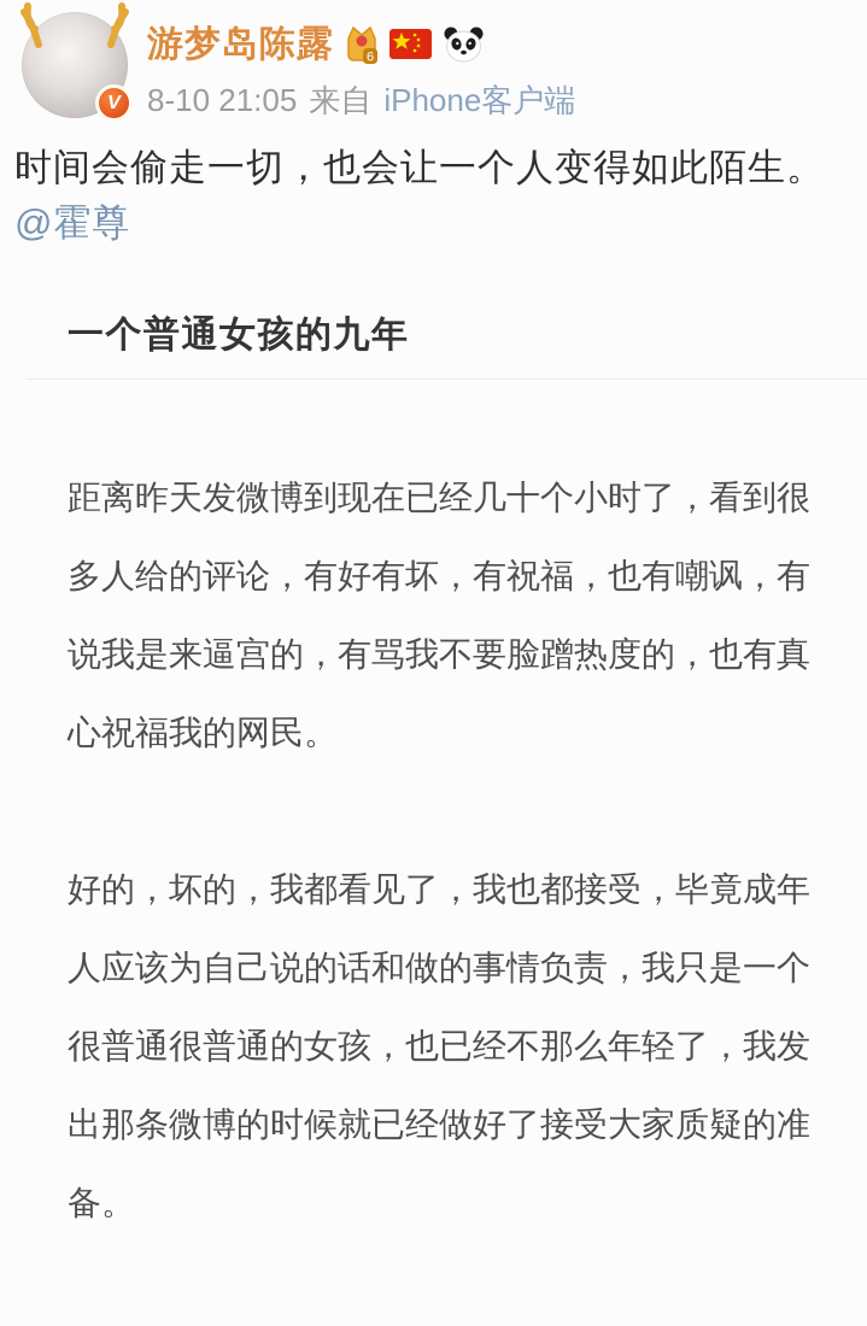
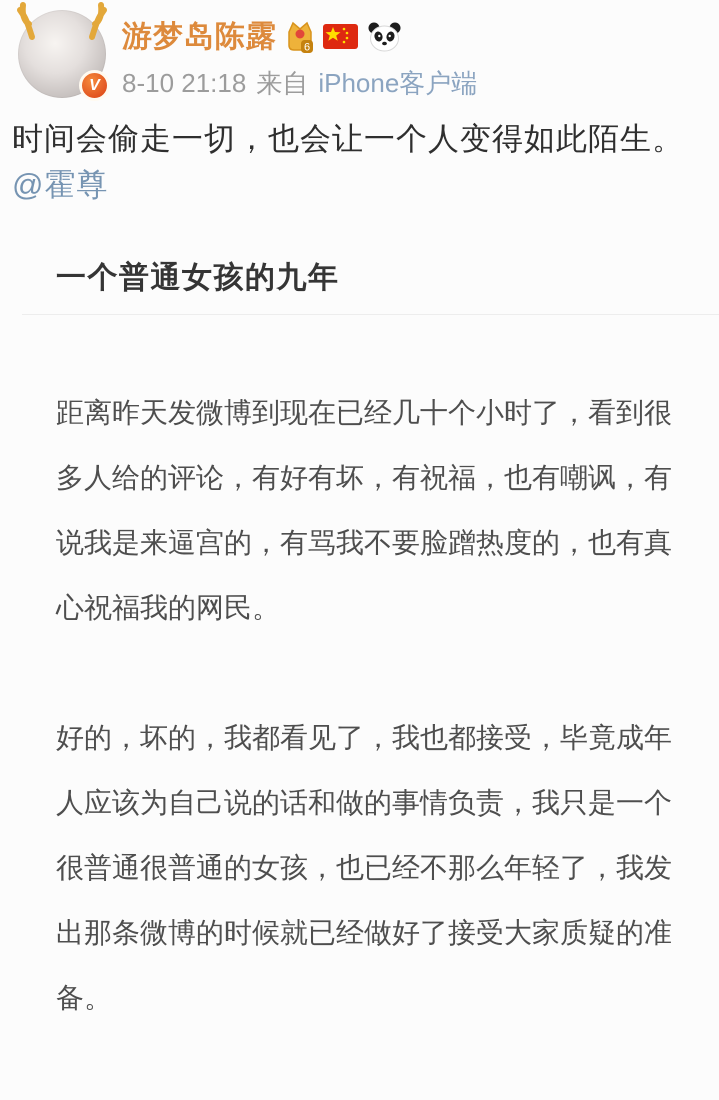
  V
  游梦岛陈露
  6
- 8-10 21:05
+ 8-10 21:18
  来自
  iPhone客户端
  时间会偷走一切，也会让一个人变得如此陌生。@霍尊
  一个普通女孩的九年
  距离昨天发微博到现在已经几十个小时了，看到很
  多人给的评论，有好有坏，有祝福，也有嘲讽，有
  说我是来逼宫的，有骂我不要脸蹭热度的，也有真
  心祝福我的网民。
  好的，坏的，我都看见了，我也都接受，毕竟成年
  人应该为自己说的话和做的事情负责，我只是一个
  很普通很普通的女孩，也已经不那么年轻了，我发
  出那条微博的时候就已经做好了接受大家质疑的准
  备。
